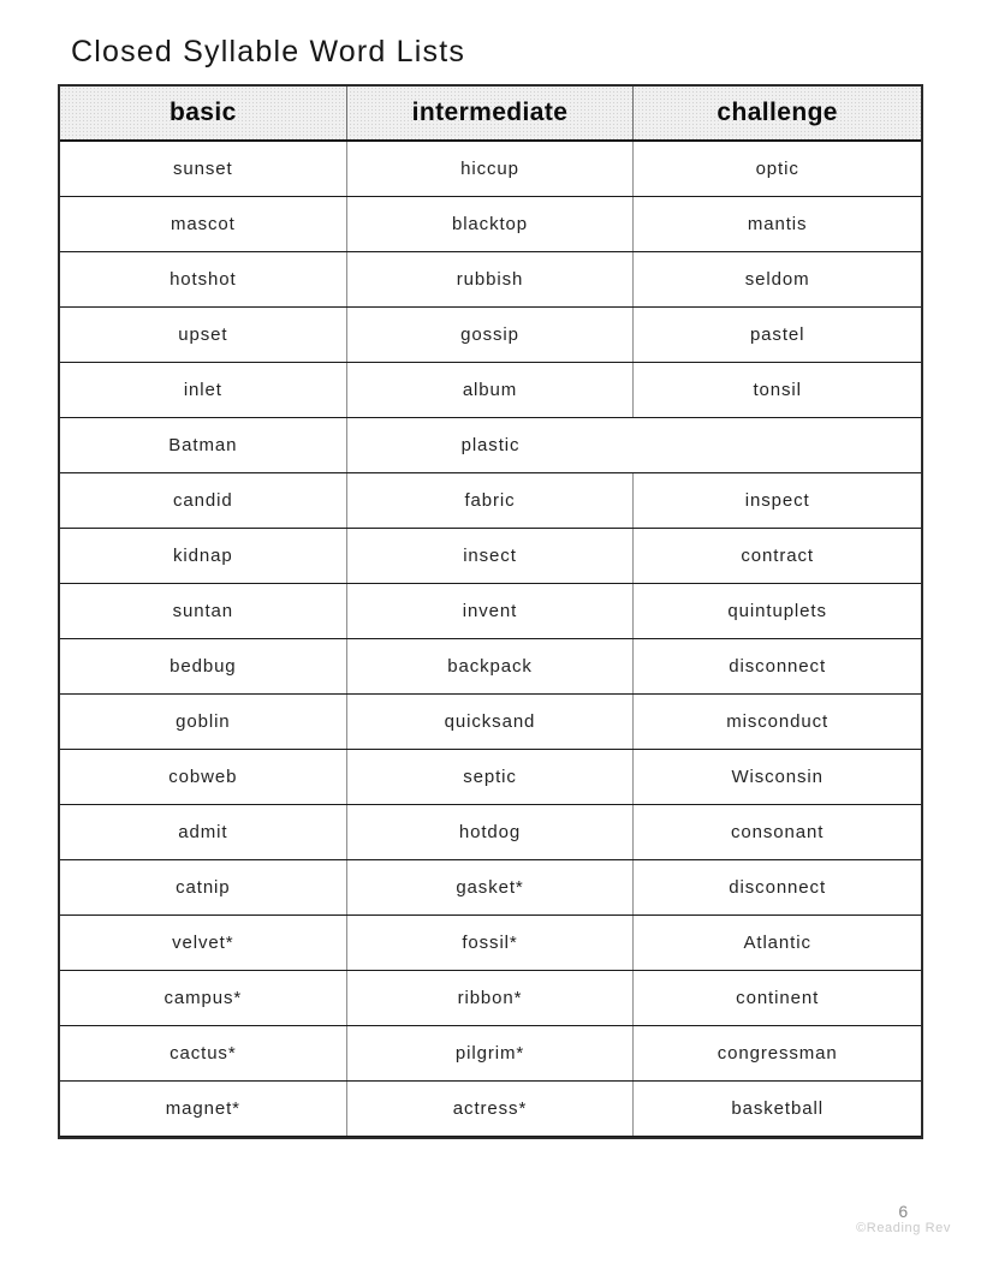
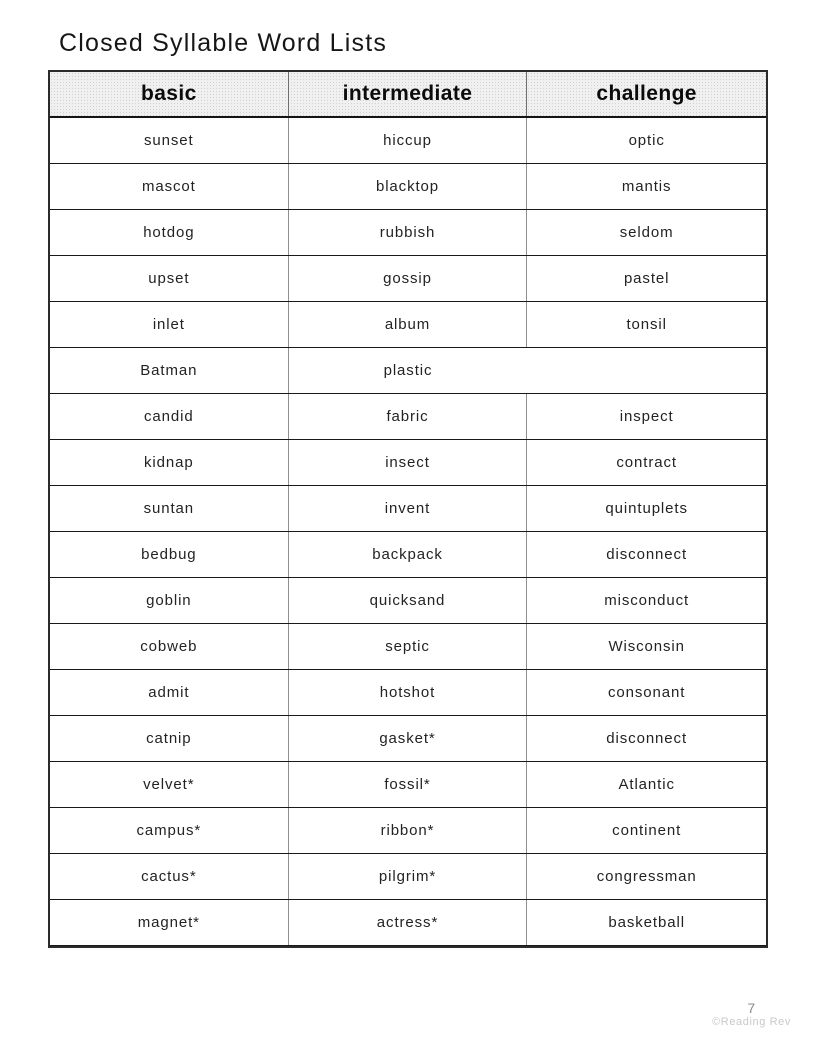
  Closed Syllable Word Lists
  basic
  intermediate
  challenge
  sunset
  hiccup
  optic
  mascot
  blacktop
  mantis
- hotshot
+ hotdog
  rubbish
  seldom
  upset
  gossip
  pastel
  inlet
  album
  tonsil
  Batman
  plastic
  candid
  fabric
  inspect
  kidnap
  insect
  contract
  suntan
  invent
  quintuplets
  bedbug
  backpack
  disconnect
  goblin
  quicksand
  misconduct
  cobweb
  septic
  Wisconsin
  admit
- hotdog
+ hotshot
  consonant
  catnip
  gasket*
  disconnect
  velvet*
  fossil*
  Atlantic
  campus*
  ribbon*
  continent
  cactus*
  pilgrim*
  congressman
  magnet*
  actress*
  basketball
- 6
+ 7
  ©Reading Rev
